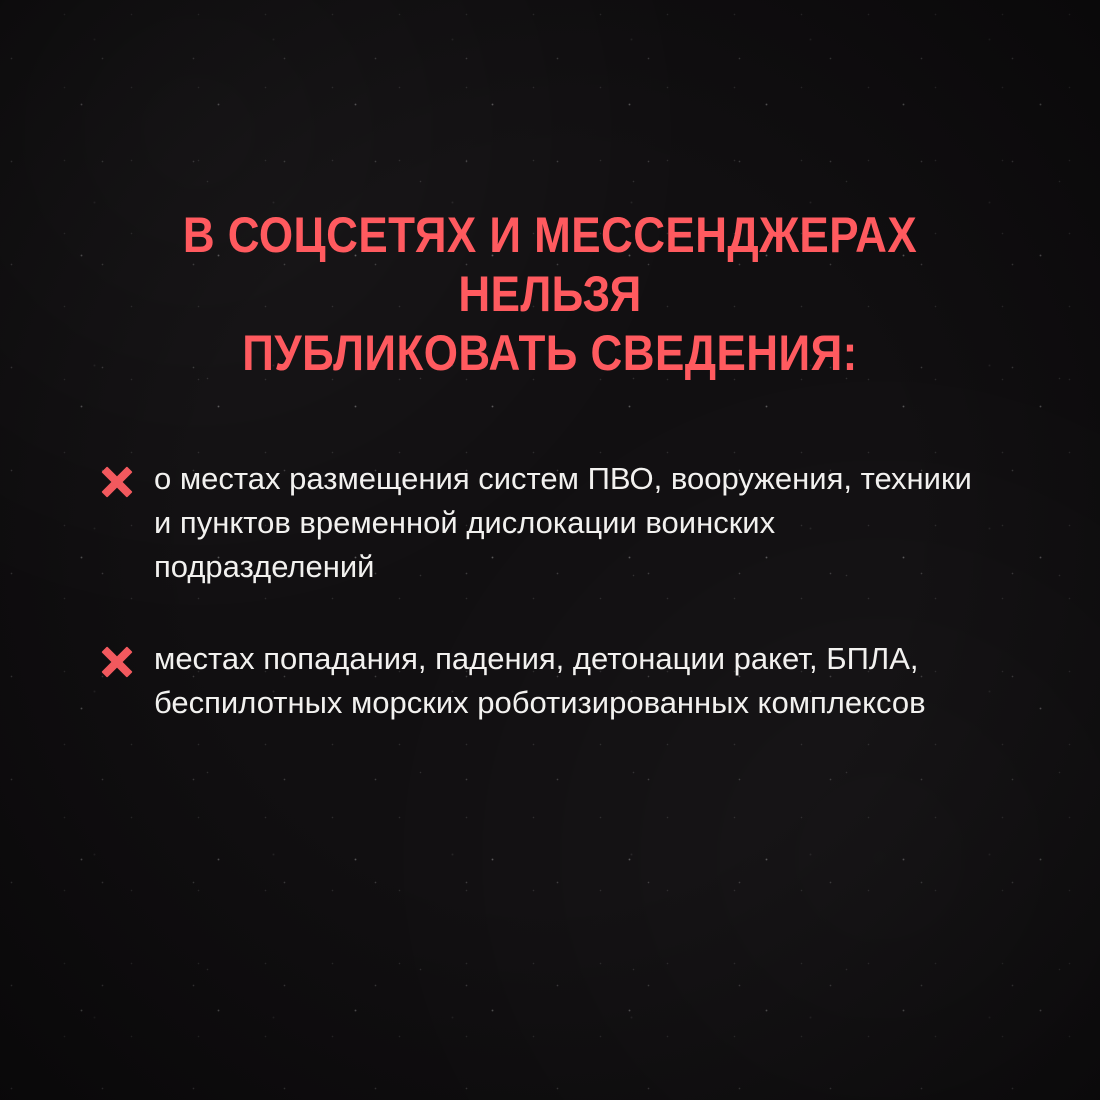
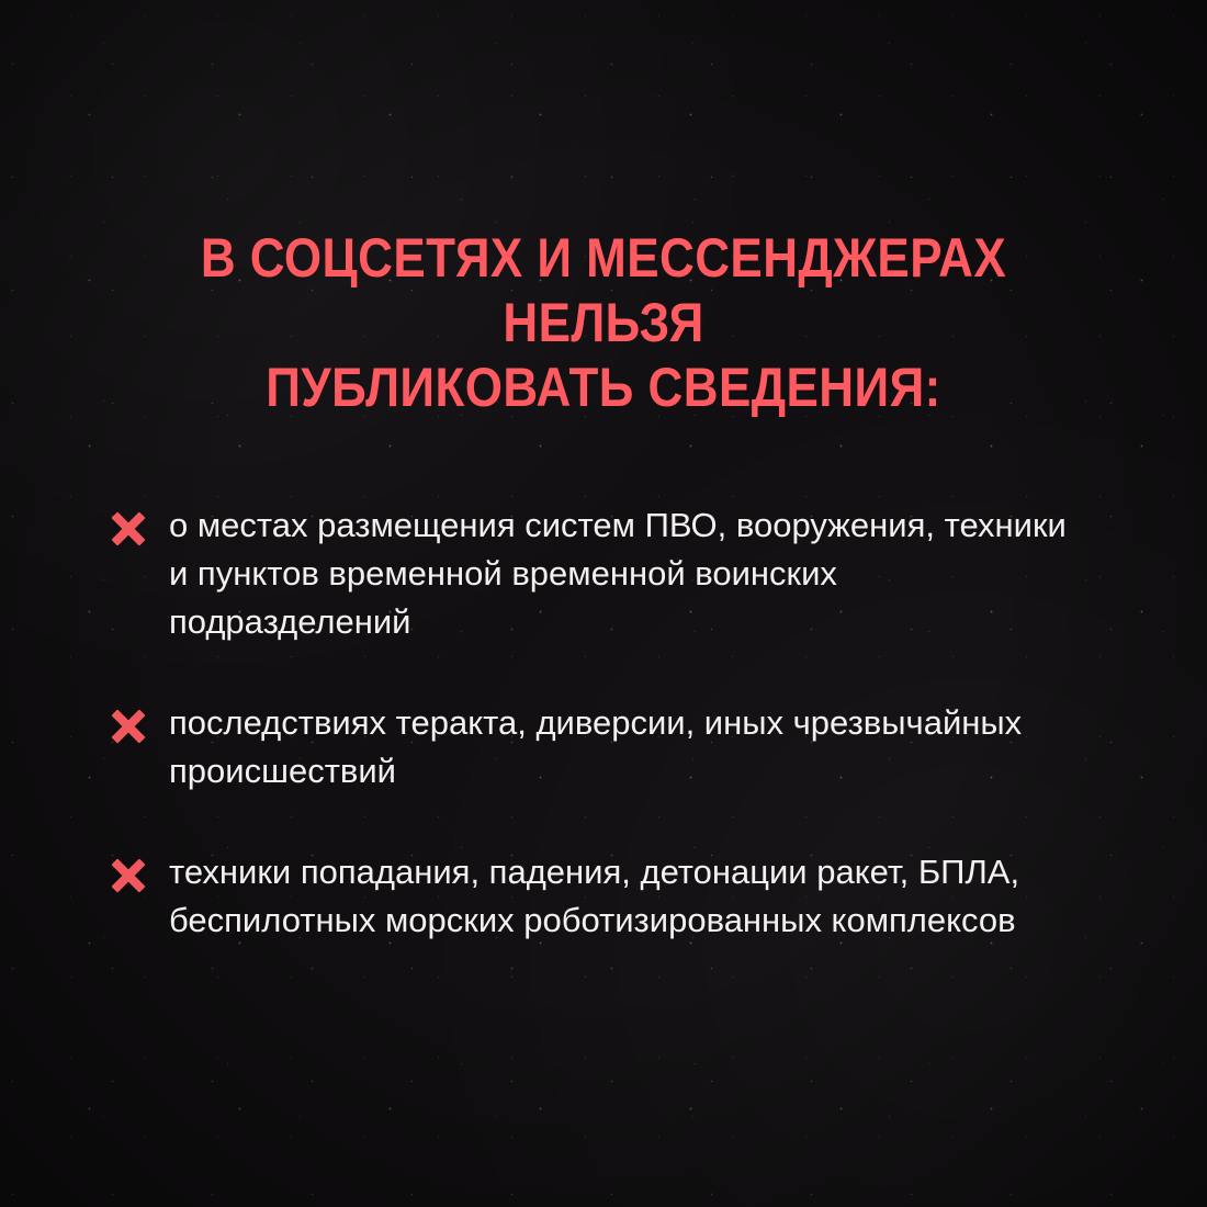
  В СОЦСЕТЯХ И МЕССЕНДЖЕРАХ НЕЛЬЗЯ
  ПУБЛИКОВАТЬ СВЕДЕНИЯ:
- о местах размещения систем ПВО, вооружения, техники и пунктов временной дислокации воинских подразделений
+ о местах размещения систем ПВО, вооружения, техники и пунктов временной временной воинских подразделений
+ последствиях теракта, диверсии, иных чрезвычайных происшествий
- местах попадания, падения, детонации ракет, БПЛА, беспилотных морских роботизированных комплексов
+ техники попадания, падения, детонации ракет, БПЛА, беспилотных морских роботизированных комплексов
